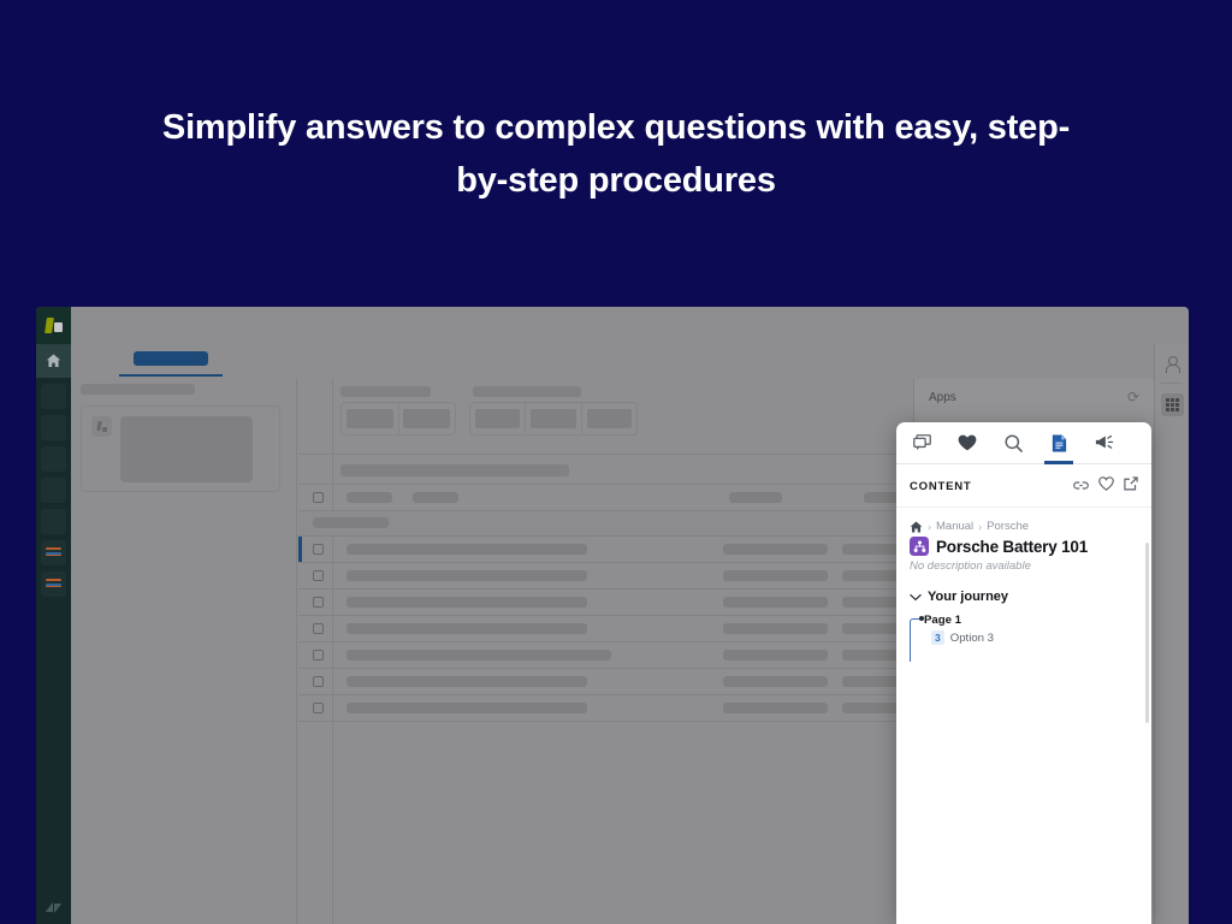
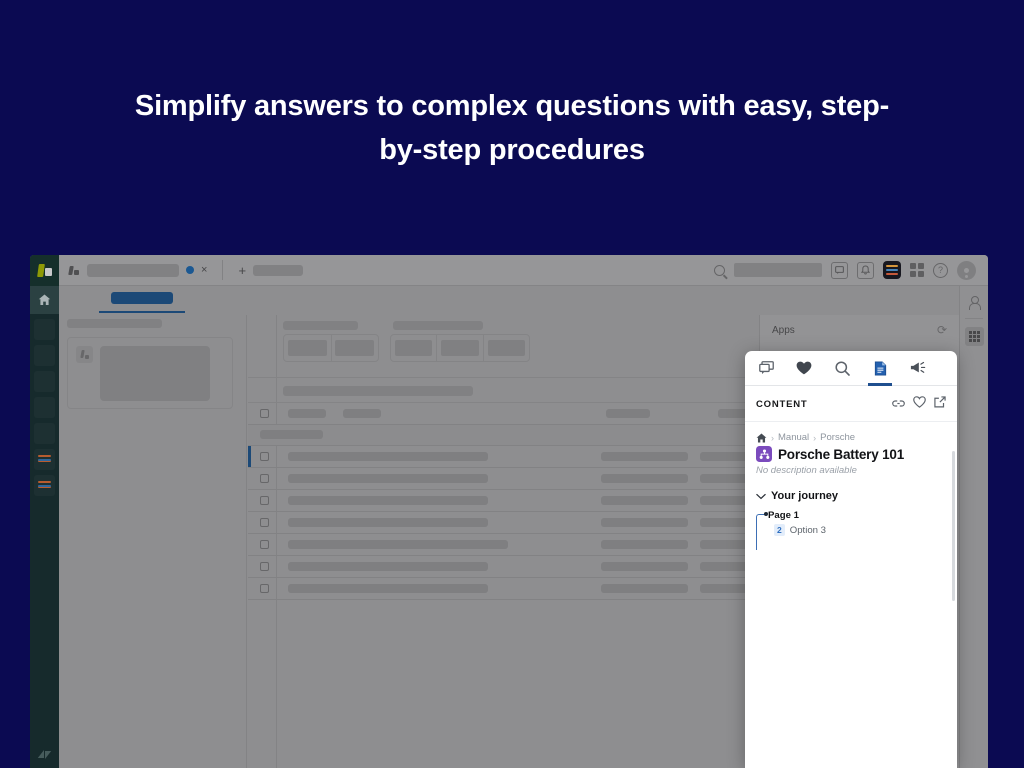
  Simplify answers to complex questions with easy, step-by-step procedures
+ ×
+ +
+ ?
  Apps
  ⟳
  CONTENT
  ›
  Manual
  ›
  Porsche
  Porsche Battery 101
  No description available
  Your journey
  Page 1
- 3
+ 2
  Option 3
